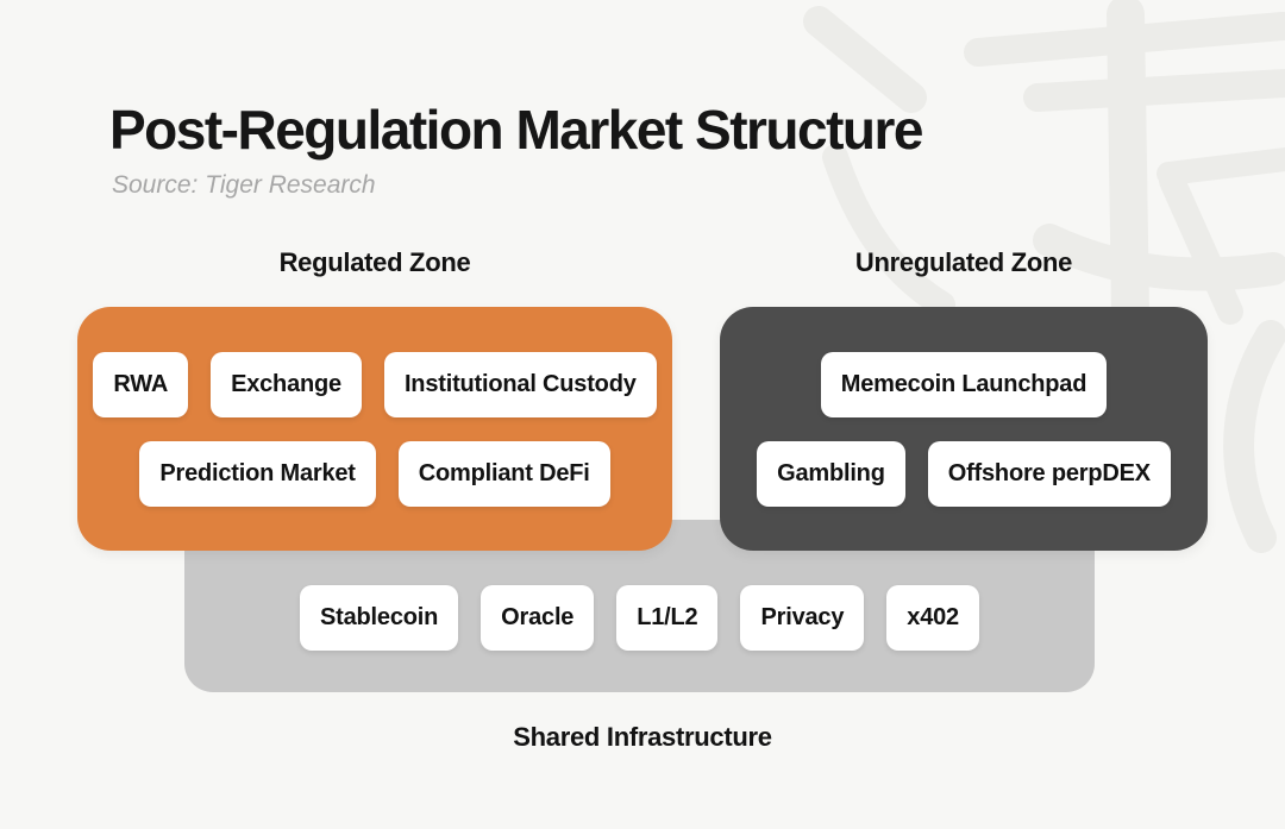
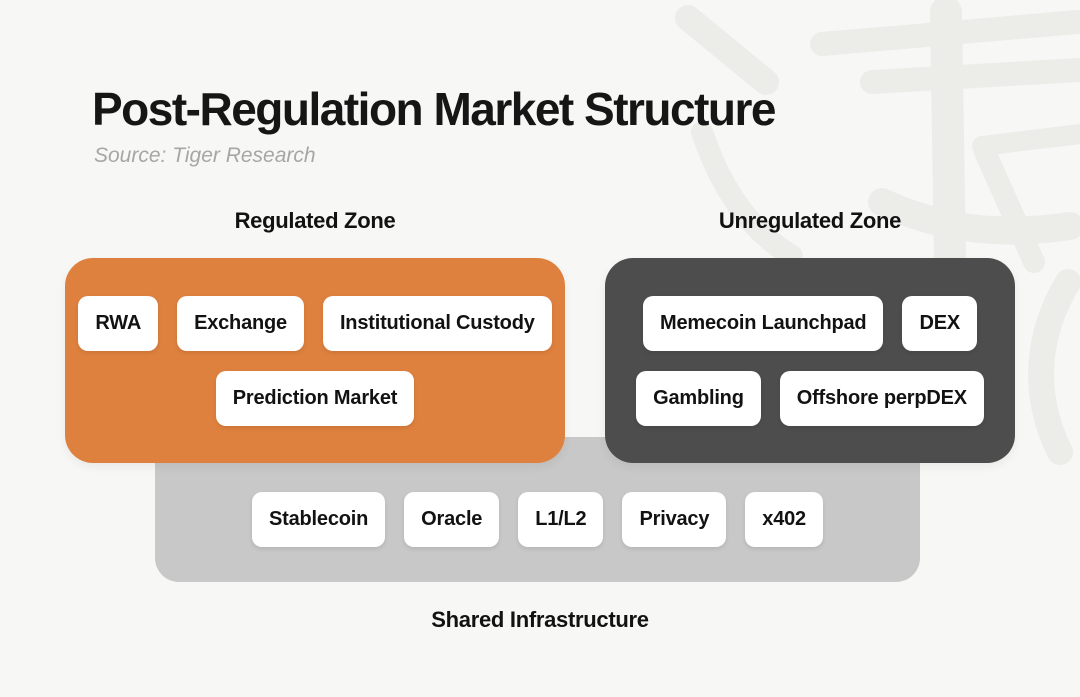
  Post-Regulation Market Structure
  Source: Tiger Research
  Regulated Zone
  Unregulated Zone
  RWA
  Exchange
  Institutional Custody
  Prediction Market
- Compliant DeFi
  Memecoin Launchpad
+ DEX
  Gambling
  Offshore perpDEX
  Stablecoin
  Oracle
  L1/L2
  Privacy
  x402
  Shared Infrastructure
